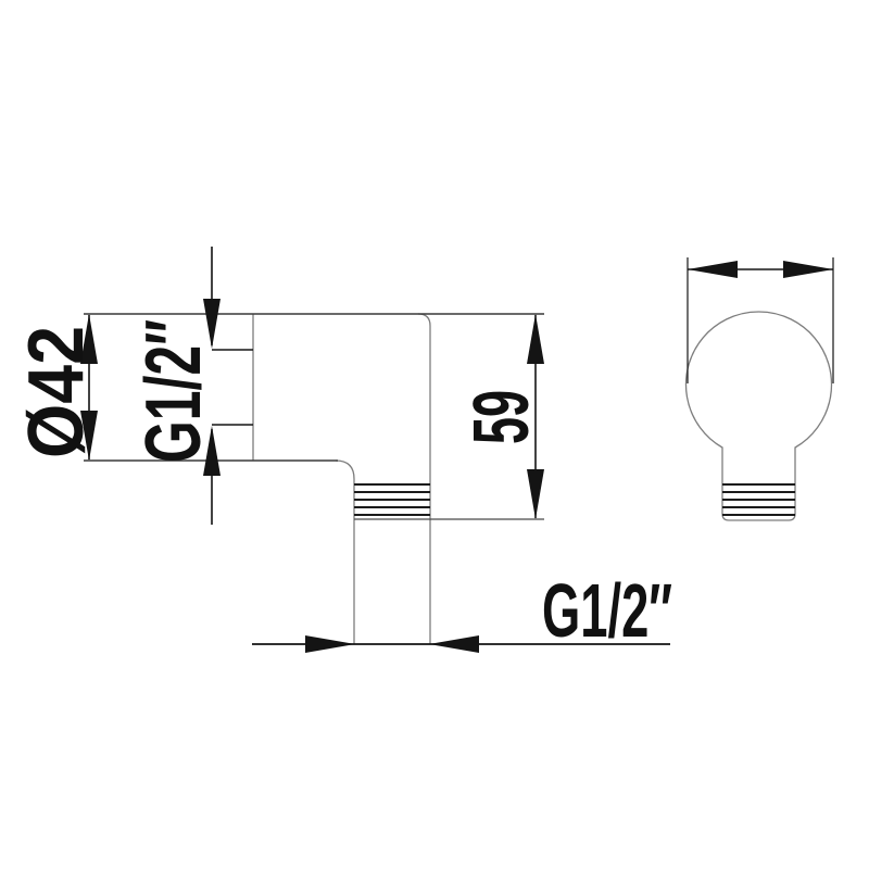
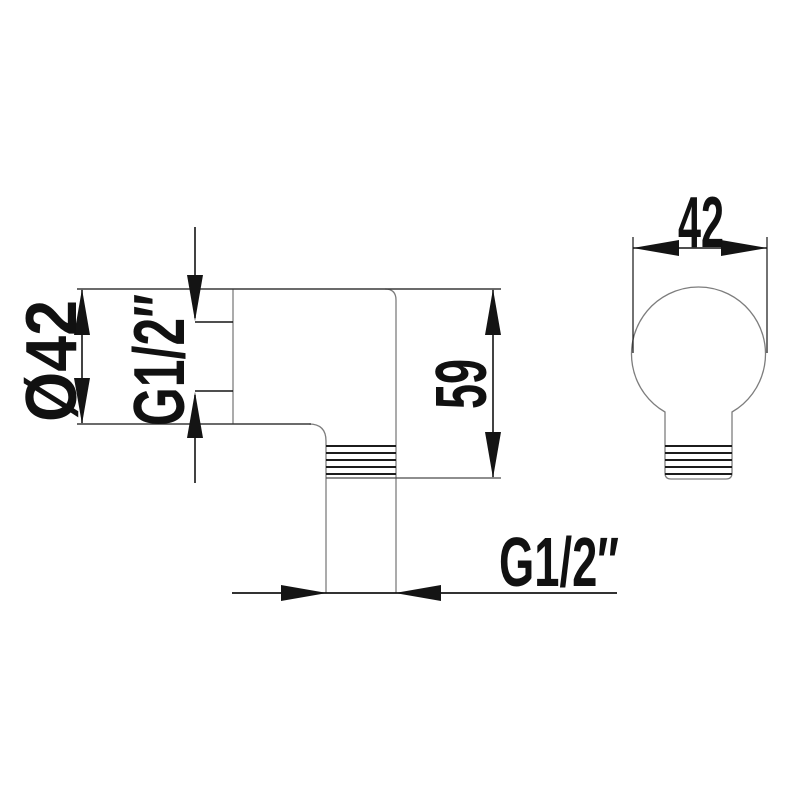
+ 42
  G1/2″
